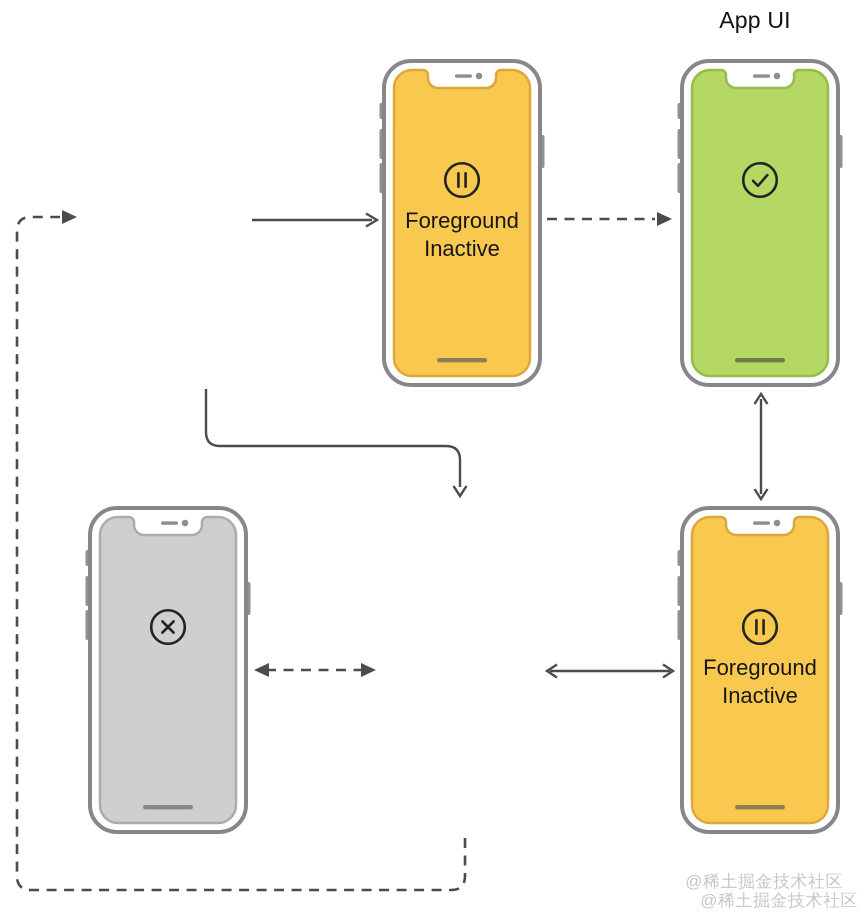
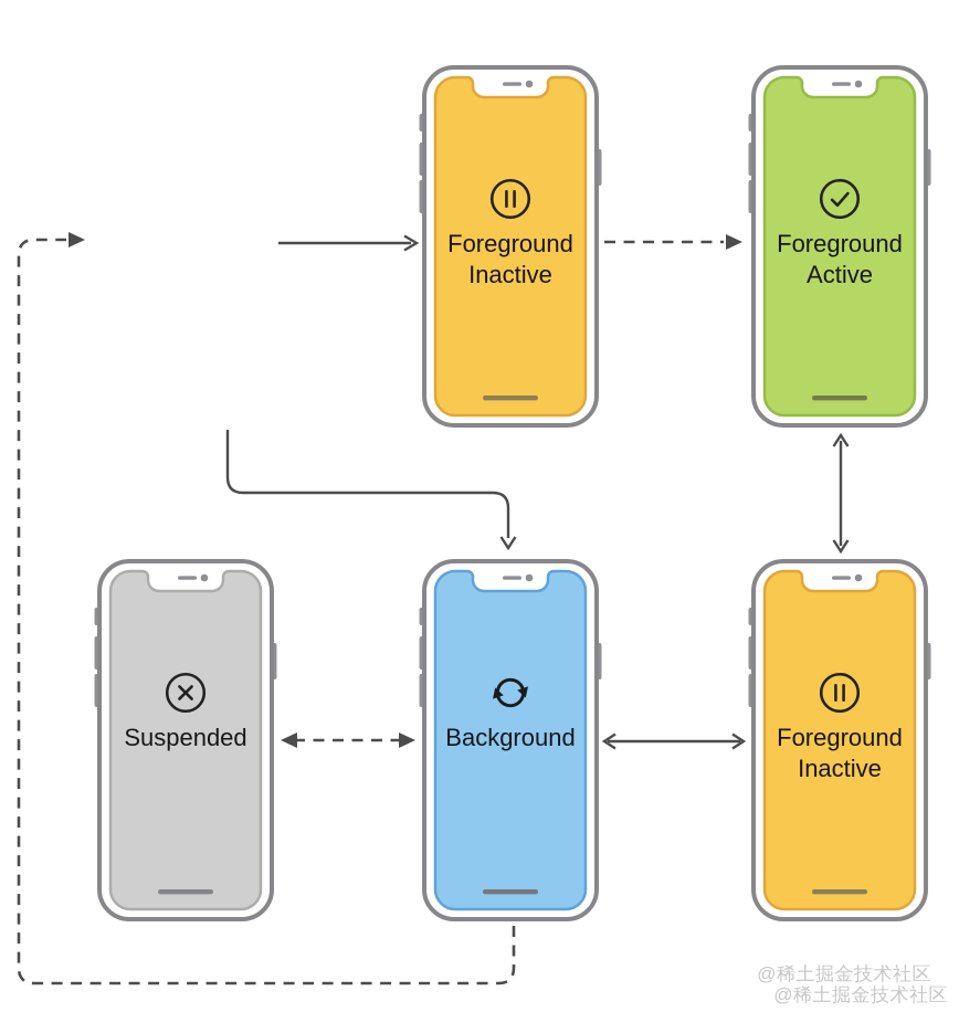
- App UI
  Foreground Inactive
+ Foreground Active
+ Suspended
+ Background
  Foreground Inactive
  @稀土掘金技术社区
  @稀土掘金技术社区
